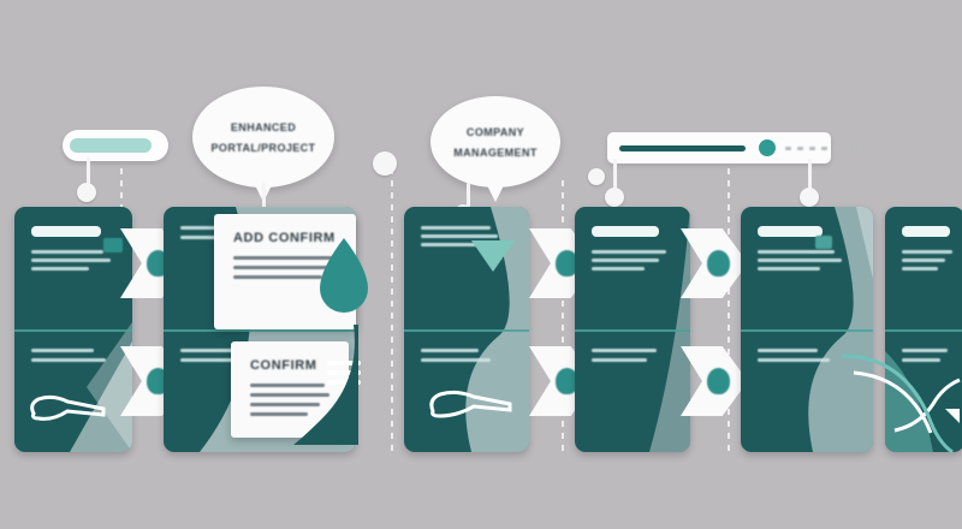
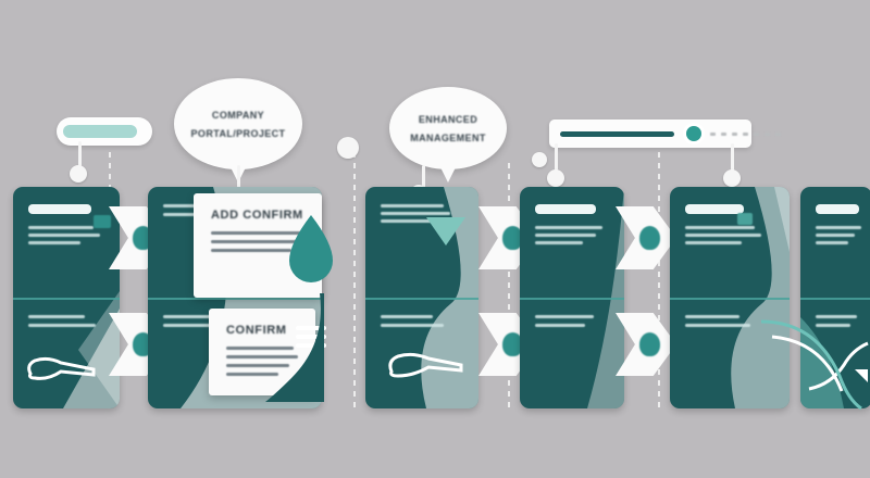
- ENHANCED
+ COMPANY
  PORTAL/PROJECT
- COMPANY
+ ENHANCED
  MANAGEMENT
  ADD CONFIRM
  CONFIRM
